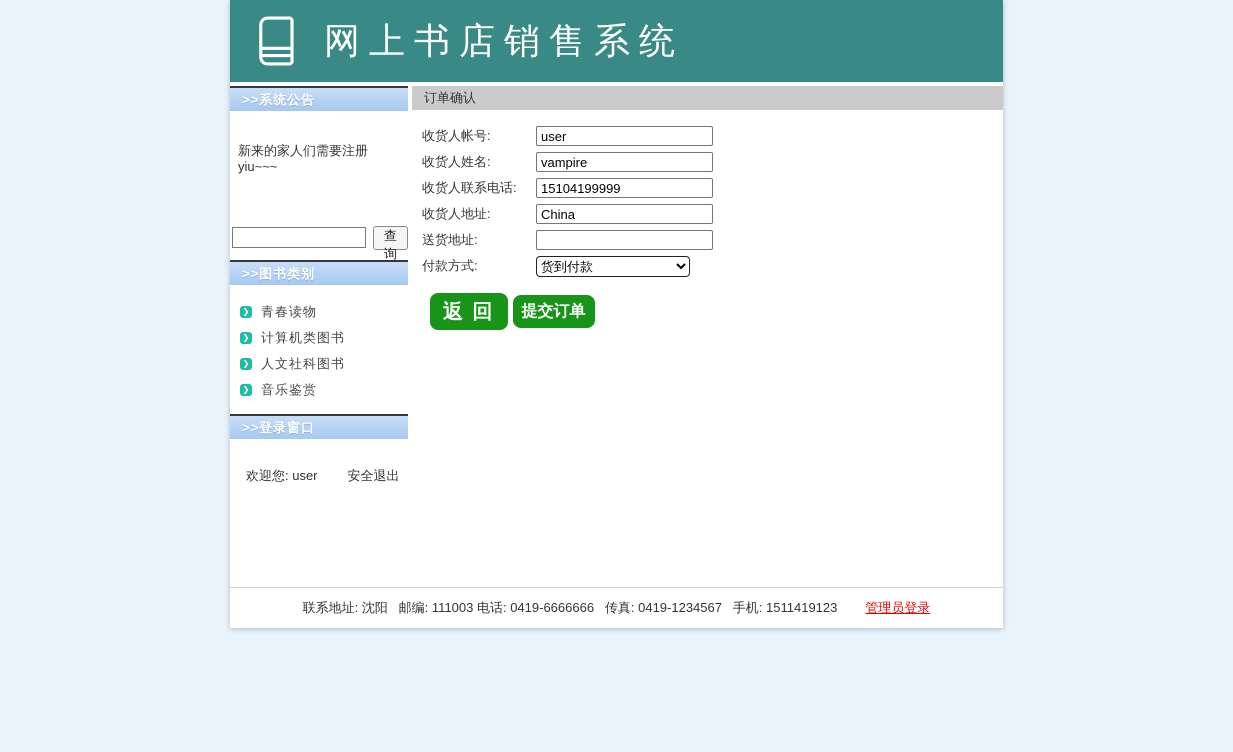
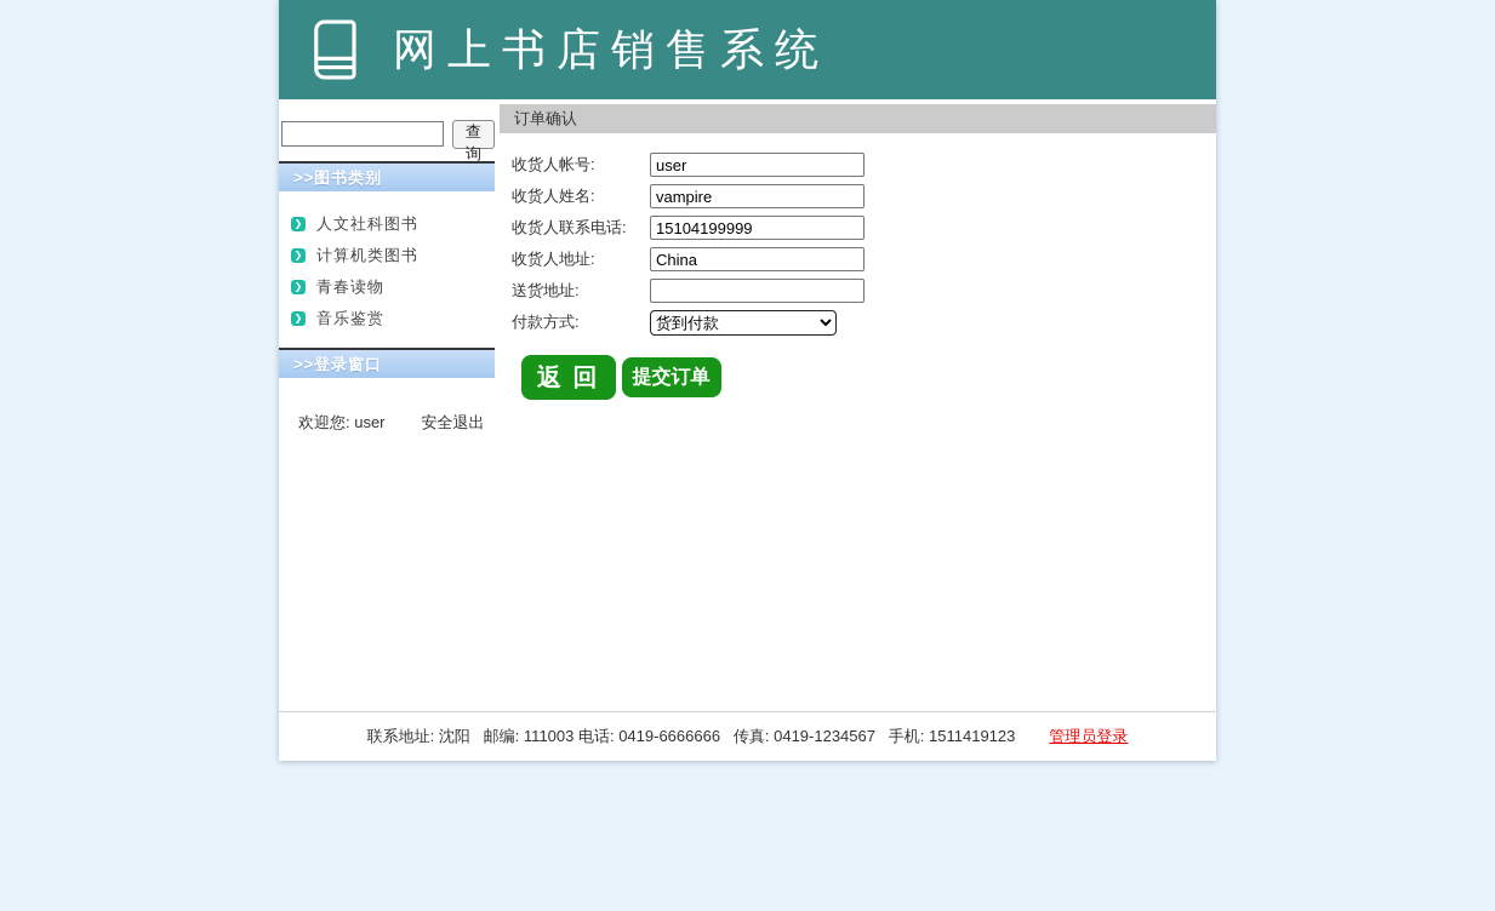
  网上书店销售系统
- >>系统公告
- 新来的家人们需要注册yiu~~~
  查询
  >>图书类别
  ❯
- 青春读物
+ 人文社科图书
  ❯
  计算机类图书
  ❯
- 人文社科图书
+ 青春读物
  ❯
  音乐鉴赏
  >>登录窗口
  欢迎您: user
  安全退出
  订单确认
  收货人帐号:
  user
  收货人姓名:
  vampire
  收货人联系电话:
  15104199999
  收货人地址:
  China
  送货地址:
  付款方式:
  货到付款
  返 回
  提交订单
  联系地址: 沈阳 邮编: 111003 电话: 0419-6666666 传真: 0419-1234567 手机: 1511419123
  管理员登录
